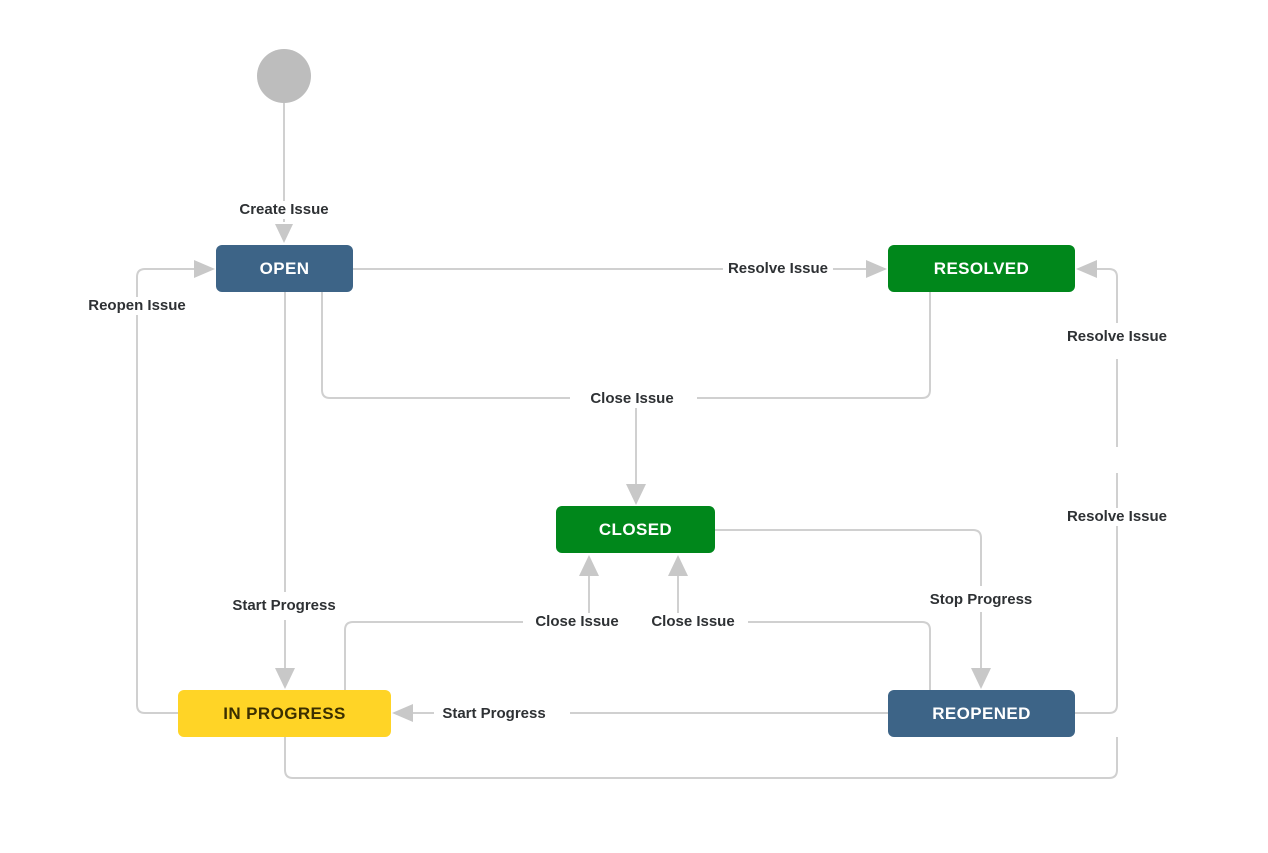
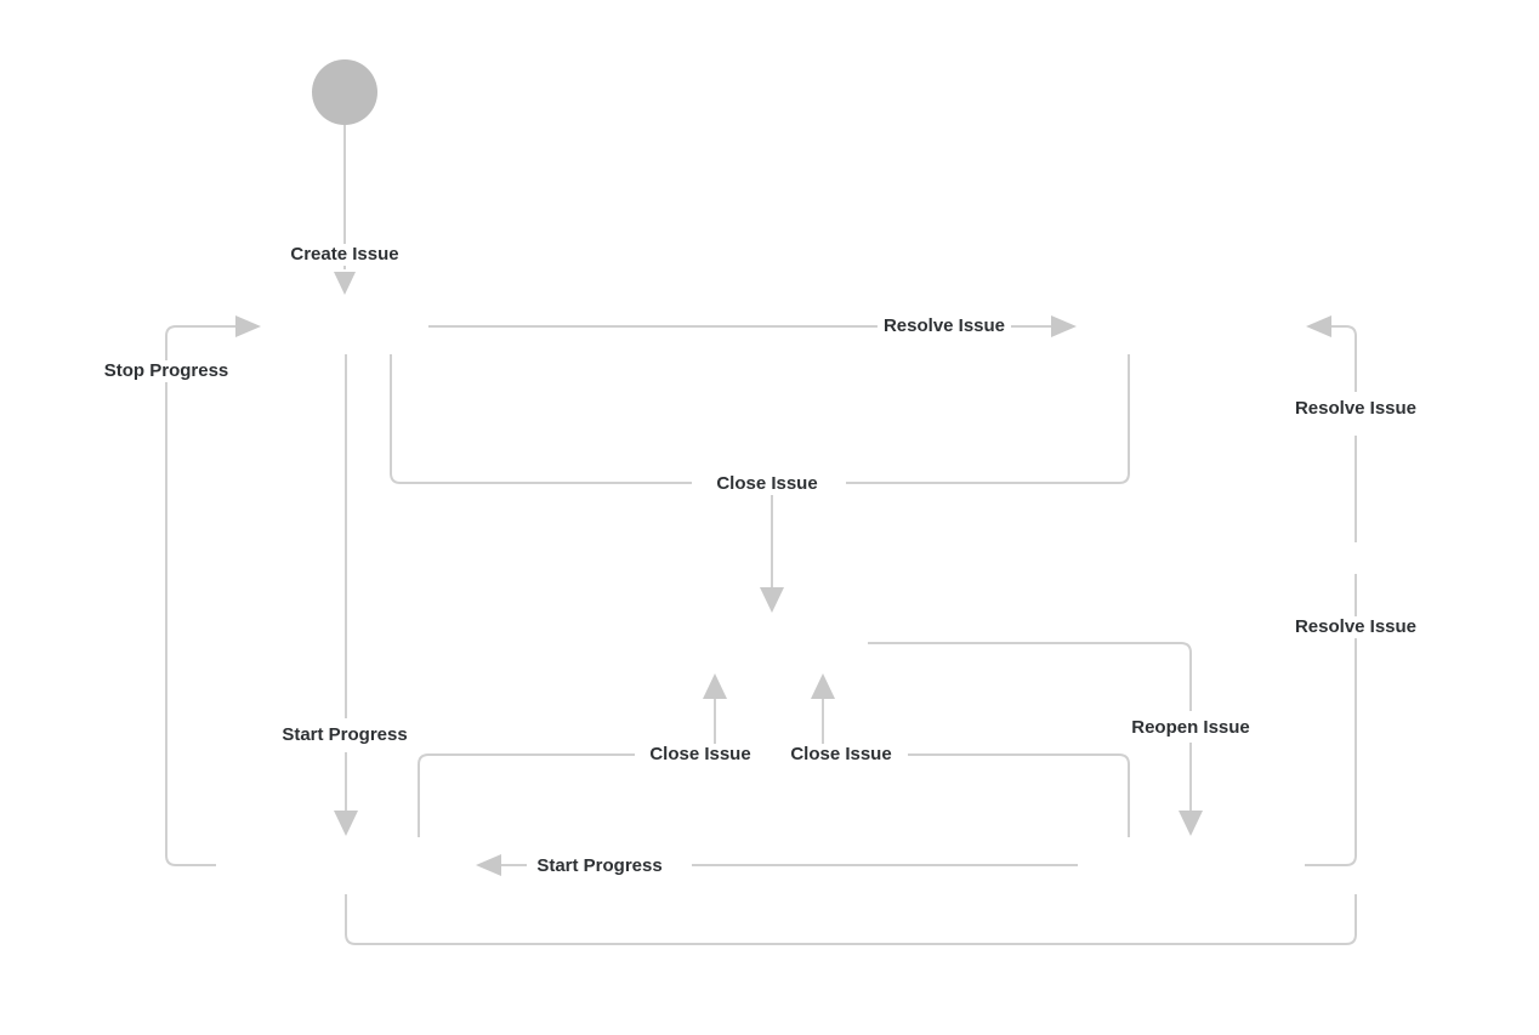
- OPEN
- RESOLVED
- CLOSED
- IN PROGRESS
- REOPENED
  Create Issue
  Resolve Issue
- Reopen Issue
+ Stop Progress
  Close Issue
  Start Progress
  Close Issue
  Close Issue
- Stop Progress
+ Reopen Issue
  Start Progress
  Resolve Issue
  Resolve Issue
